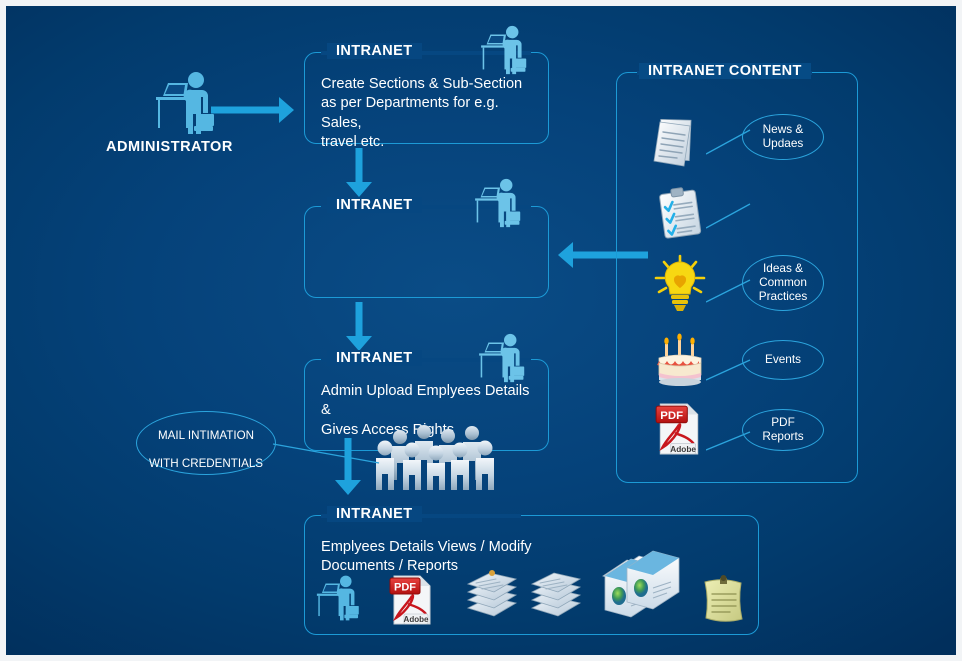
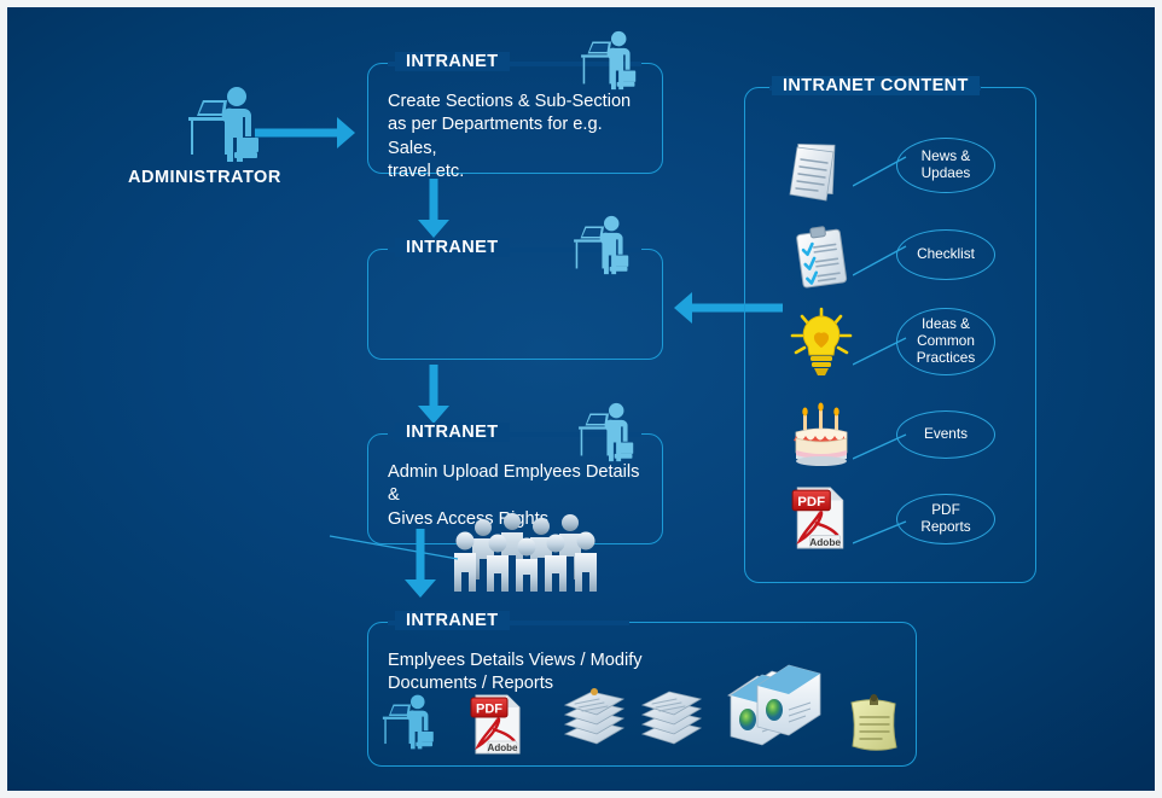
  ADMINISTRATOR
  INTRANET
  Create Sections & Sub-Section
  as per Departments for e.g. Sales,
  travel etc.
  INTRANET
  INTRANET
  Admin Upload Emplyees Details &
  Gives Accessht
- MAIL INTIMATION
- WITH CREDENTIALS
  INTRANET
  Emplyees Details Views / Modify
  Documents / Reports
  PDF
  Adobe
  INTRANET CONTENT
  News &
  Updaes
+ Checklist
  Ideas &
  Common
  Practices
  Events
  PDF
  Adobe
  PDF
  Reports
